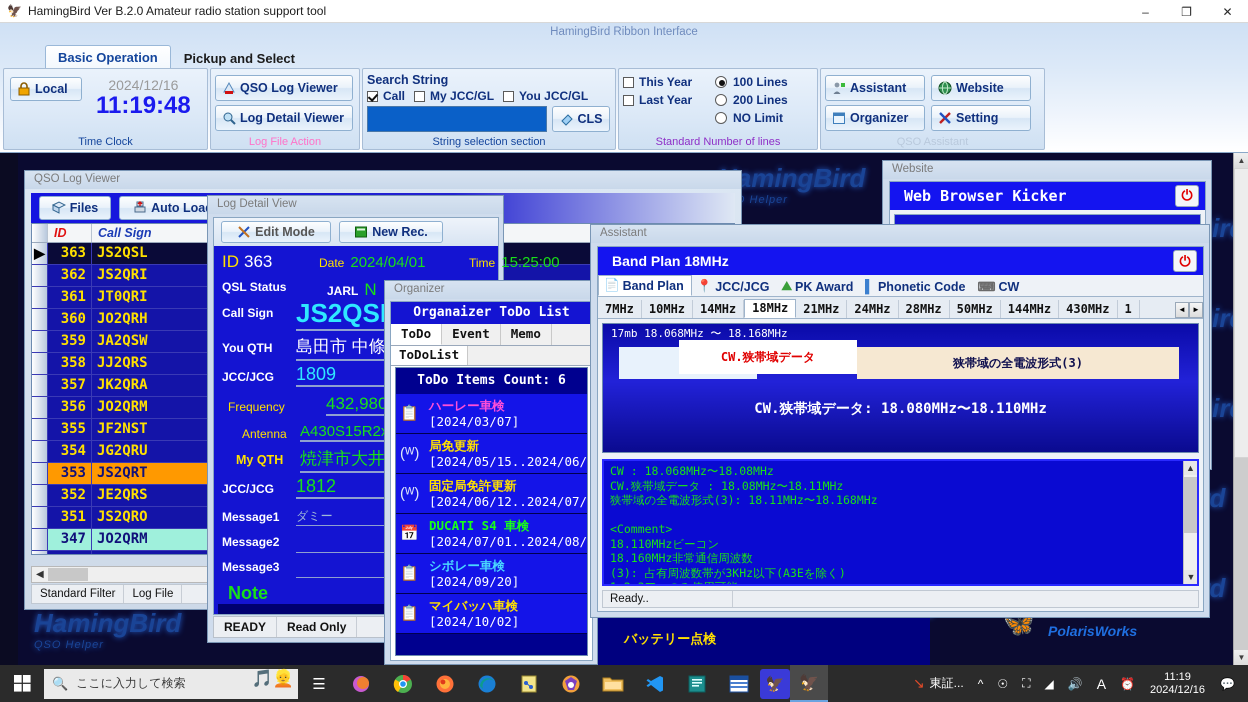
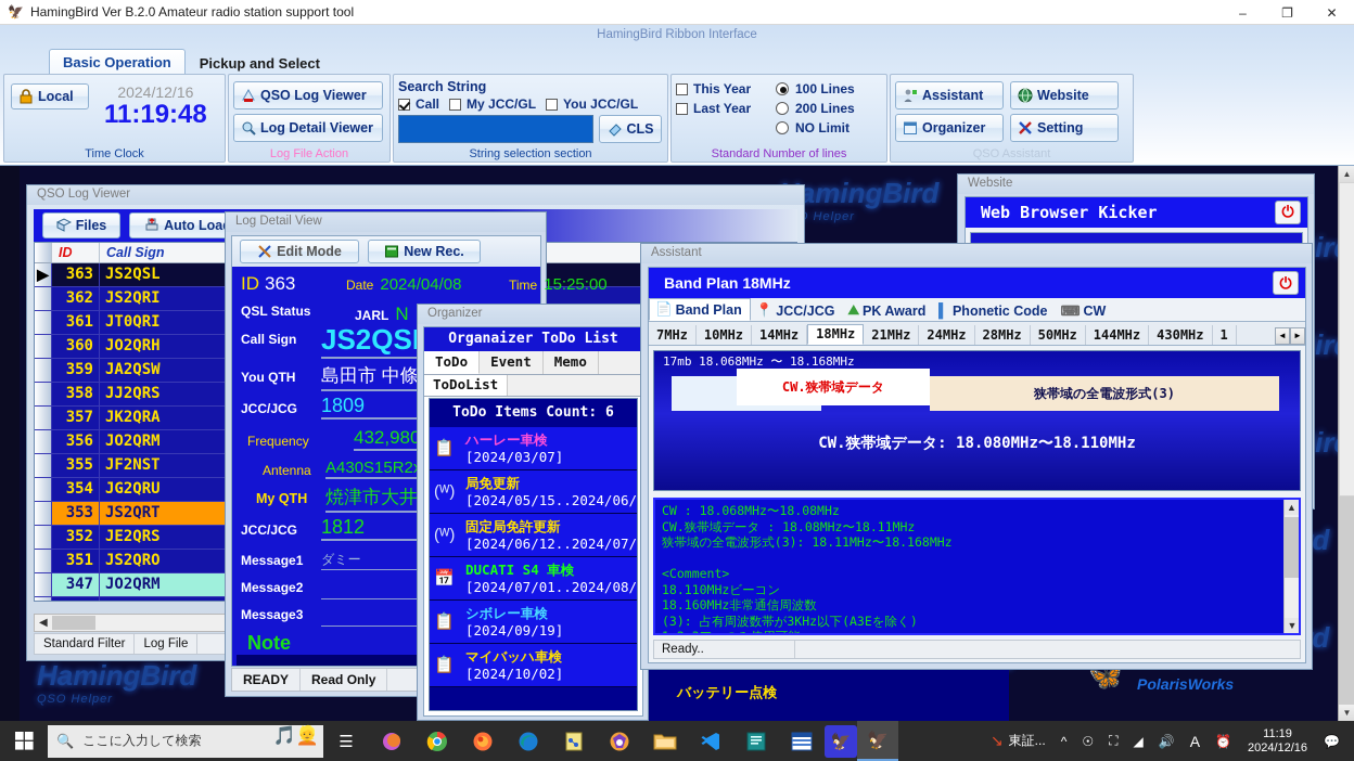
  🦅
  HamingBird Ver B.2.0 Amateur radio station support tool
  –
  ❐
  ✕
  HamingBird Ribbon Interface
  Basic Operation
  Pickup and Select
  Local
  2024/12/16
  11:19:48
  Time Clock
  QSO Log Viewer
  Log Detail Viewer
  Log File Action
  Search String
  Call
  My JCC/GL
  You JCC/GL
  CLS
  String selection section
  This Year
  Last Year
  100 Lines
  200 Lines
  NO Limit
  Standard Number of lines
  Assistant
  Website
  Organizer
  Setting
  QSO Assistant
  amingBird
  HamingBird
  QSO Helper
  PolarisWorks
  🦋
  ▲
  ▼
  QSO Log Viewer
  Files
  Auto Loa
  ID
  Call Sign
  ▶
  363
  JS2QSL
  362
  JS2QRI
  361
  JT0QRI
  360
  JO2QRH
  359
  JA2QSW
  358
  JJ2QRS
  357
  JK2QRA
  356
  JO2QRM
  355
  JF2NST
  354
  JG2QRU
  353
  JS2QRT
  352
  JE2QRS
  351
  JS2QRO
  347
  JO2QRM
  ◀
  Standard Filter
  Log File
  Log Detail View
  Edit Mode
  New Rec.
  ID
  363
  Date
- 2024/04/01
+ 2024/04/08
  Time
  15:25:00
  QSL Status
  JARL
  N
  Call Sign
  JS2QS
  You QTH
  島田市 中條
  JCC/JCG
  1809
  Frequency
  432,980
  Antenna
  A430S15R2
  My QTH
  焼津市大井
  JCC/JCG
  1812
  Message1
  ダミー
  Message2
  Message3
  Note
  READY
  Read Only
  バッテリー点検
  Organizer
  Organaizer ToDo List
  ToDo
  Event
  Memo
  ToDoList
  ToDo Items Count: 6
  📋
  ハーレー車検
  [2024/03/07]
  (ᵂ)
  局免更新
  [2024/05/15..2024/06/
  (ᵂ)
  固定局免許更新
  [2024/06/12..2024/07/
  📅
  DUCATI S4 車検
  [2024/07/01..2024/08/
  📋
  シボレー車検
- [2024/09/20]
+ [2024/09/19]
  📋
  マイバッハ車検
  [2024/10/02]
  Website
  Web Browser Kicker
  ⏻
  Assistant
  Band Plan 18MHz
  ⏻
  📄
  Band Plan
  📍
  JCC/JCG
  ⛰
  PK Award
  ▍
  Phonetic Code
  ⌨
  CW
  7MHz
  10MHz
  14MHz
  18MHz
  21MHz
  24MHz
  28MHz
  50MHz
  144MHz
  430MHz
  1
  ◄
  ►
  17mb 18.068MHz 〜 18.168MHz
  CW.狭帯域データ
  狭帯域の全電波形式(3)
  CW.狭帯域データ: 18.080MHz〜18.110MHz
  CW : 18.068MHz〜18.08MHz
  CW.狭帯域データ : 18.08MHz〜18.11MHz
  狭帯域の全電波形式(3): 18.11MHz〜18.168MHz
  <Comment>
  18.110MHzビーコン
  18.160MHz非常通信周波数
  (3): 占有周波数帯が3KHz以下(A3Eを除く)
  ▲
  ▼
  Ready..
  🔍
  ここに入力して検索
  🎵👱
  ☰
  🦅
  🦅
  ↘
  東証...
  ^
  ☉
  ⛶
  ◢
  🔊
  A
  ⏰
  11:19
  2024/12/16
  💬
